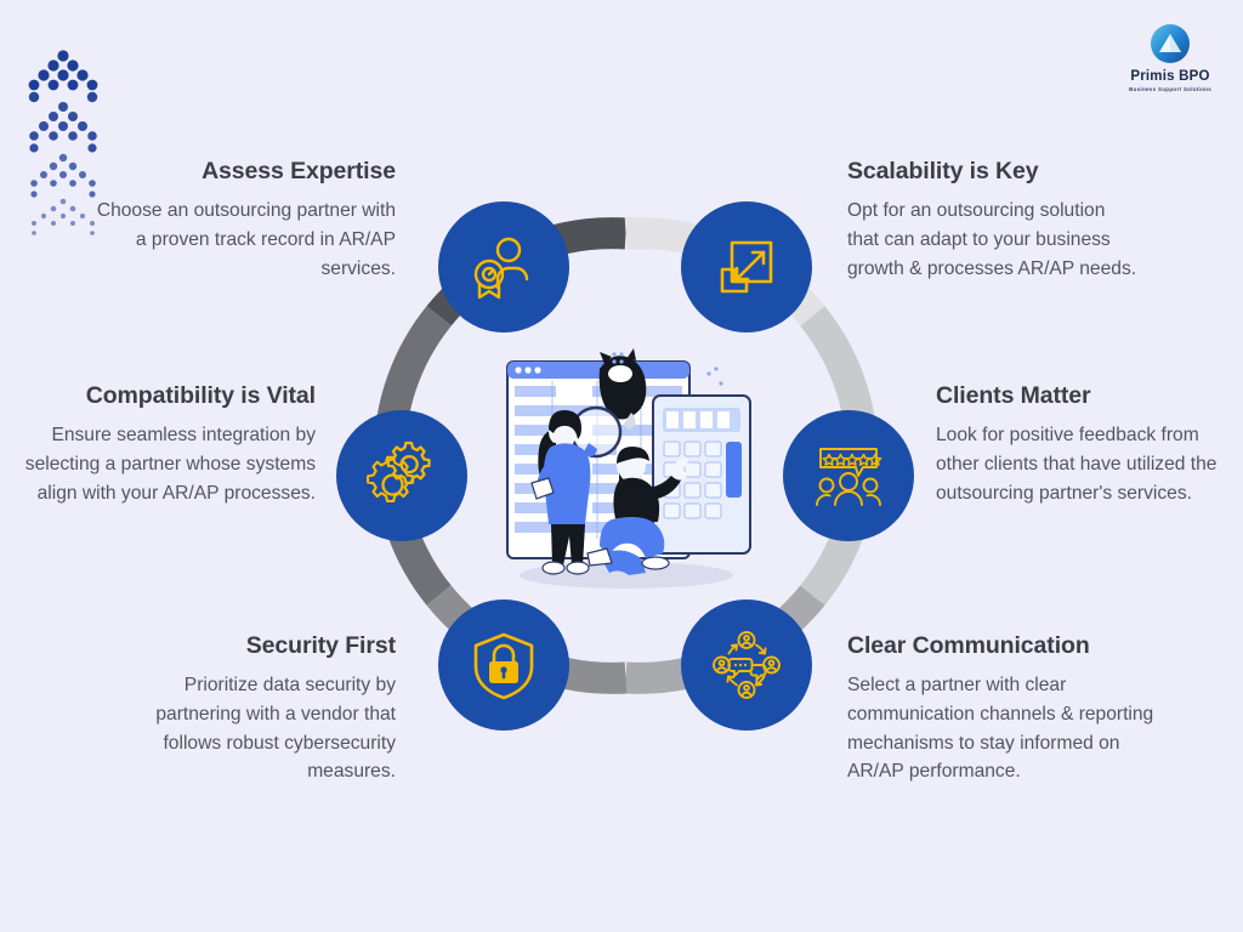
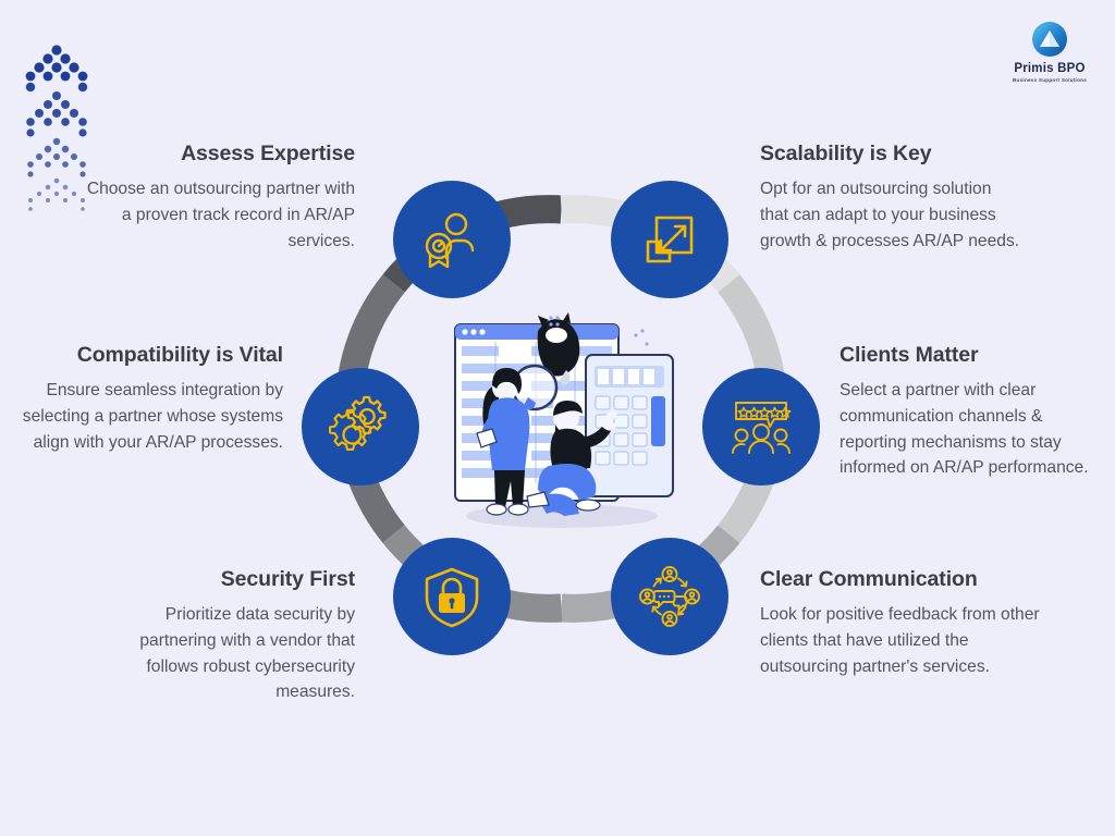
  Primis BPO
  Assess Expertise
  Choose an outsourcing partner with a proven track record in AR/AP services.
  Compatibility is Vital
  Ensure seamless integration by selecting a partner whose systems align with your AR/AP processes.
  Security First
  Prioritize data security by partnering with a vendor that follows robust cybersecurity measures.
  Scalability is Key
  Opt for an outsourcing solution that can adapt to your business growth & processes AR/AP needs.
  Clients Matter
- Look for positive feedback from other clients that have utilized the outsourcing partner's services.
+ Select a partner with clear communication channels & reporting mechanisms to stay informed on AR/AP performance.
  Clear Communication
- Select a partner with clear communication channels & reporting mechanisms to stay informed on AR/AP performance.
+ Look for positive feedback from other clients that have utilized the outsourcing partner's services.
